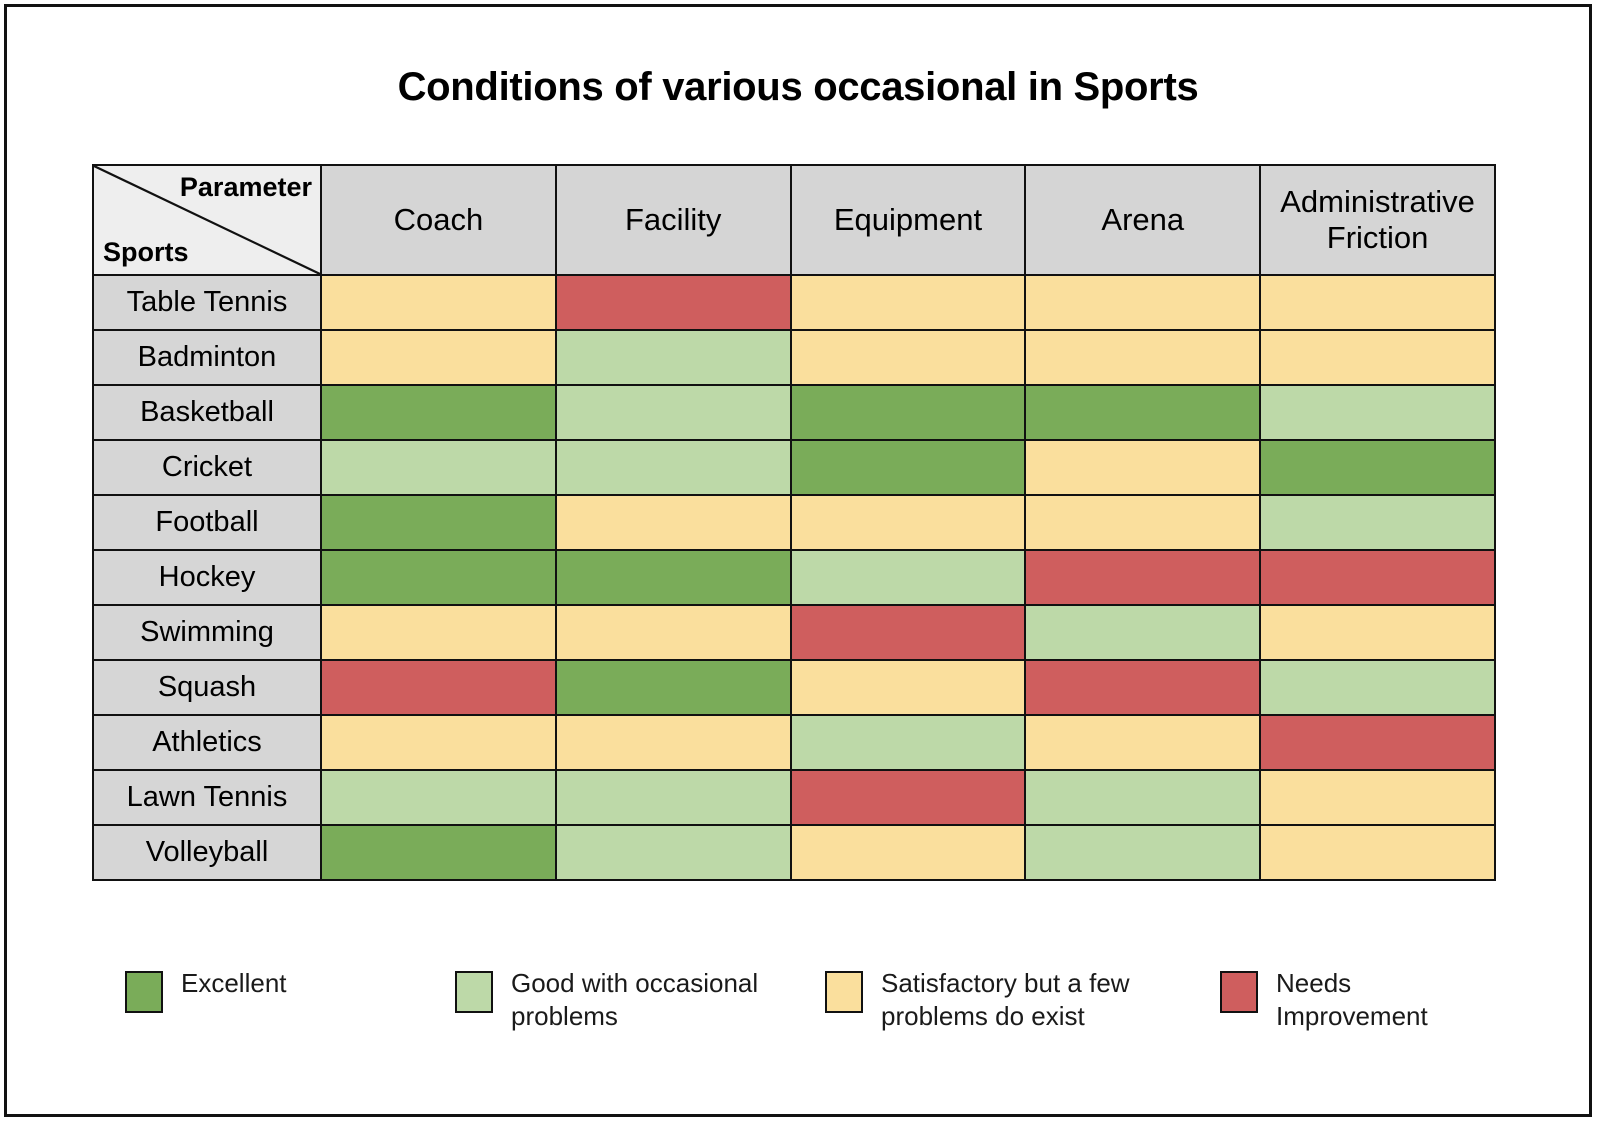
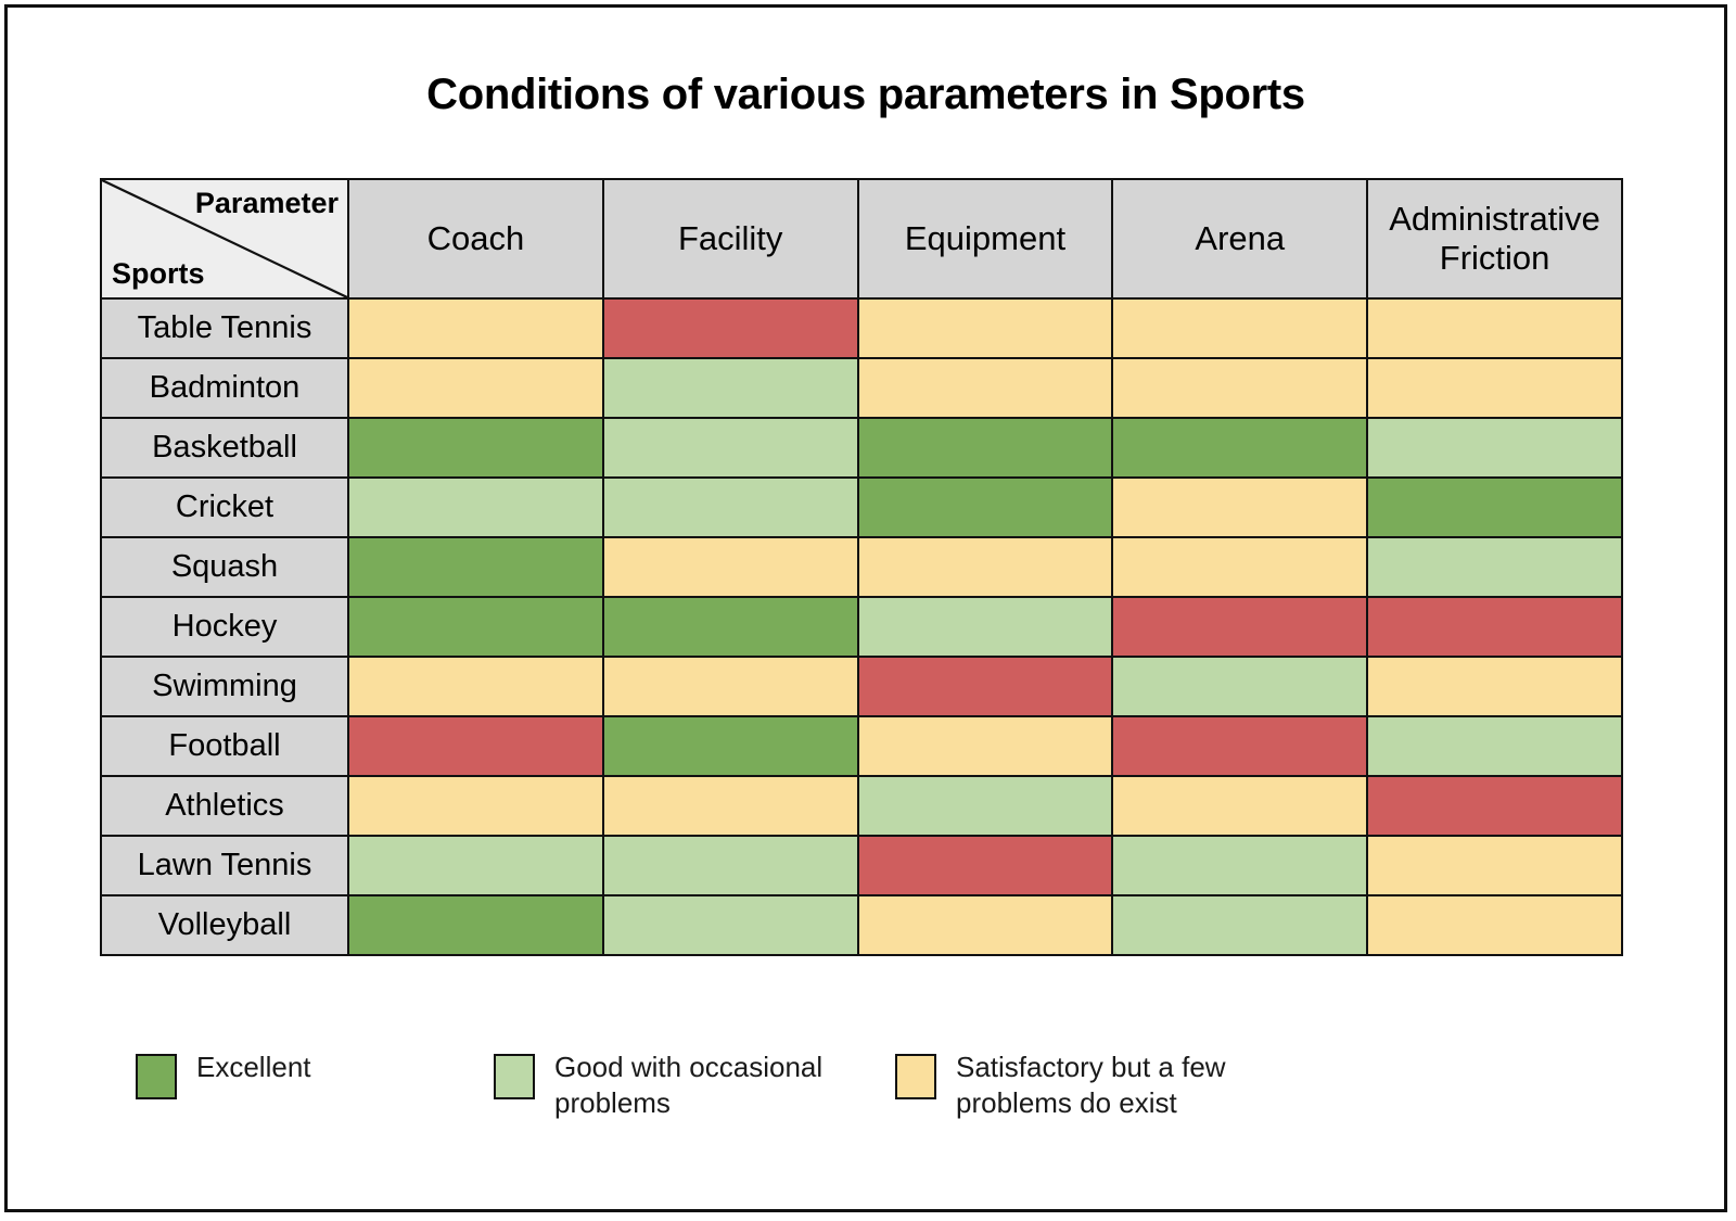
- Conditions of various occasional in Sports
+ Conditions of various parameters in Sports
  Parameter Sports	Coach	Facility	Equipment	Arena	Administrative Friction
  Table Tennis
  Badminton
  Basketball
  Cricket
- Football
+ Squash
  Hockey
  Swimming
- Squash
+ Football
  Athletics
  Lawn Tennis
  Volleyball
  Excellent
  Good with occasional problems
  Satisfactory but a few problems do exist
- Needs Improvement
